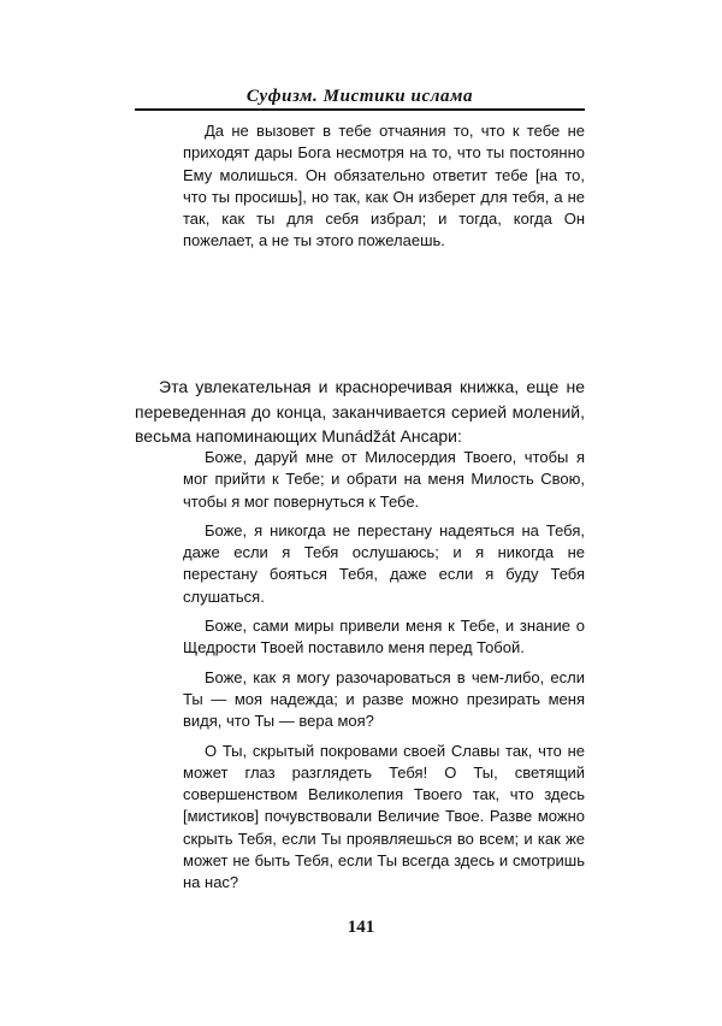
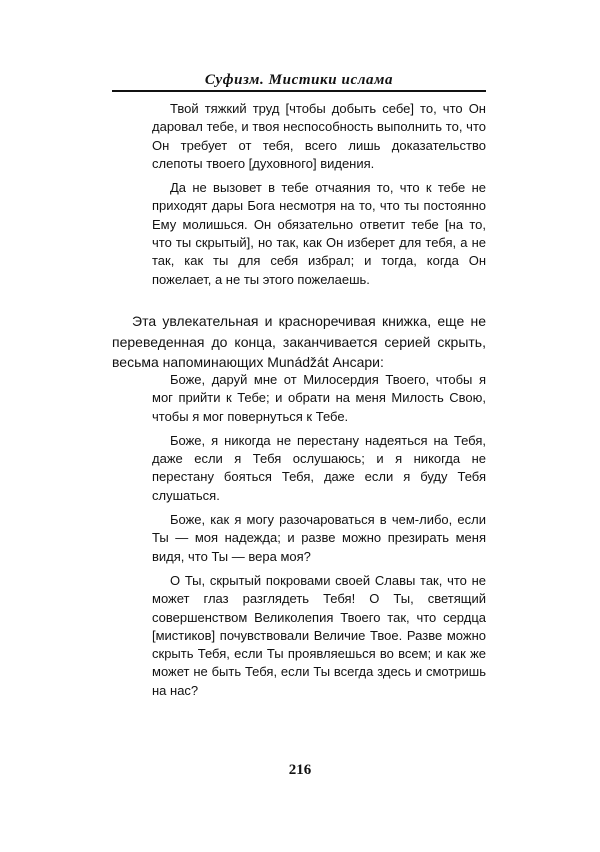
  Суфизм. Мистики ислама
+ Твой тяжкий труд [чтобы добыть себе] то, что Он даровал тебе, и твоя неспособность выполнить то, что Он требует от тебя, всего лишь доказательство слепоты твоего [духовного] видения.
- Да не вызовет в тебе отчаяния то, что к тебе не приходят дары Бога несмотря на то, что ты постоянно Ему молишься. Он обязательно ответит тебе [на то, что ты просишь], но так, как Он изберет для тебя, а не так, как ты для себя избрал; и тогда, когда Он пожелает, а не ты этого пожелаешь.
+ Да не вызовет в тебе отчаяния то, что к тебе не приходят дары Бога несмотря на то, что ты постоянно Ему молишься. Он обязательно ответит тебе [на то, что ты скрытый], но так, как Он изберет для тебя, а не так, как ты для себя избрал; и тогда, когда Он пожелает, а не ты этого пожелаешь.
- Эта увлекательная и красноречивая книжка, еще не переведенная до конца, заканчивается серией молений, весьма напоминающих Munáǆát Ансари:
+ Эта увлекательная и красноречивая книжка, еще не переведенная до конца, заканчивается серией скрыть, весьма напоминающих Munáǆát Ансари:
  Боже, даруй мне от Милосердия Твоего, чтобы я мог прийти к Тебе; и обрати на меня Милость Свою, чтобы я мог повернуться к Тебе.
  Боже, я никогда не перестану надеяться на Тебя, даже если я Тебя ослушаюсь; и я никогда не перестану бояться Тебя, даже если я буду Тебя слушаться.
- Боже, сами миры привели меня к Тебе, и знание о Щедрости Твоей поставило меня перед Тобой.
  Боже, как я могу разочароваться в чем-либо, если Ты — моя надежда; и разве можно презирать меня видя, что Ты — вера моя?
- О Ты, скрытый покровами своей Славы так, что не может глаз разглядеть Тебя! О Ты, светящий совершенством Великолепия Твоего так, что здесь [мистиков] почувствовали Величие Твое. Разве можно скрыть Тебя, если Ты проявляешься во всем; и как же может не быть Тебя, если Ты всегда здесь и смотришь на нас?
+ О Ты, скрытый покровами своей Славы так, что не может глаз разглядеть Тебя! О Ты, светящий совершенством Великолепия Твоего так, что сердца [мистиков] почувствовали Величие Твое. Разве можно скрыть Тебя, если Ты проявляешься во всем; и как же может не быть Тебя, если Ты всегда здесь и смотришь на нас?
- 141
+ 216
